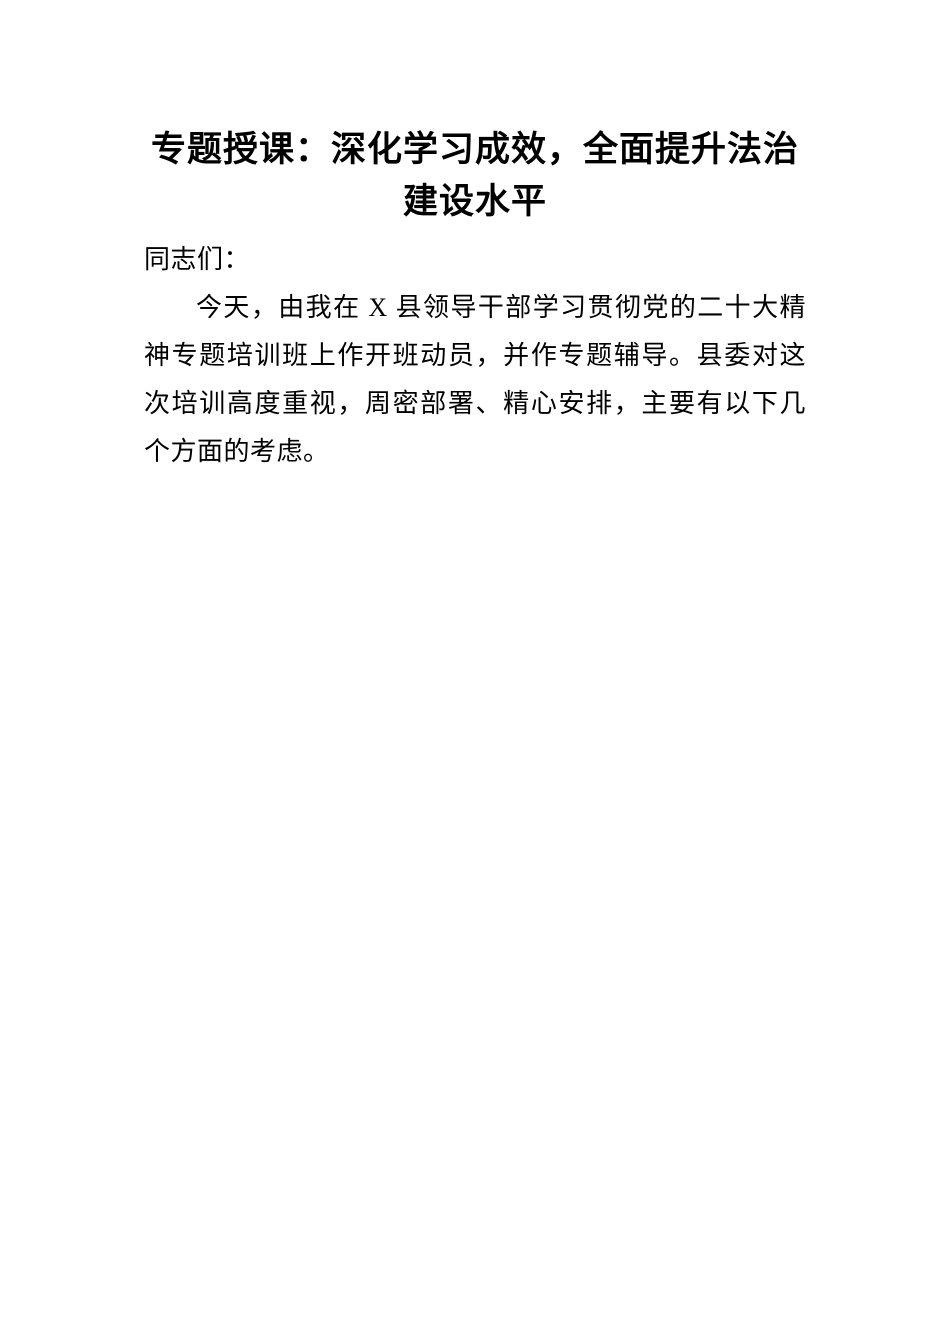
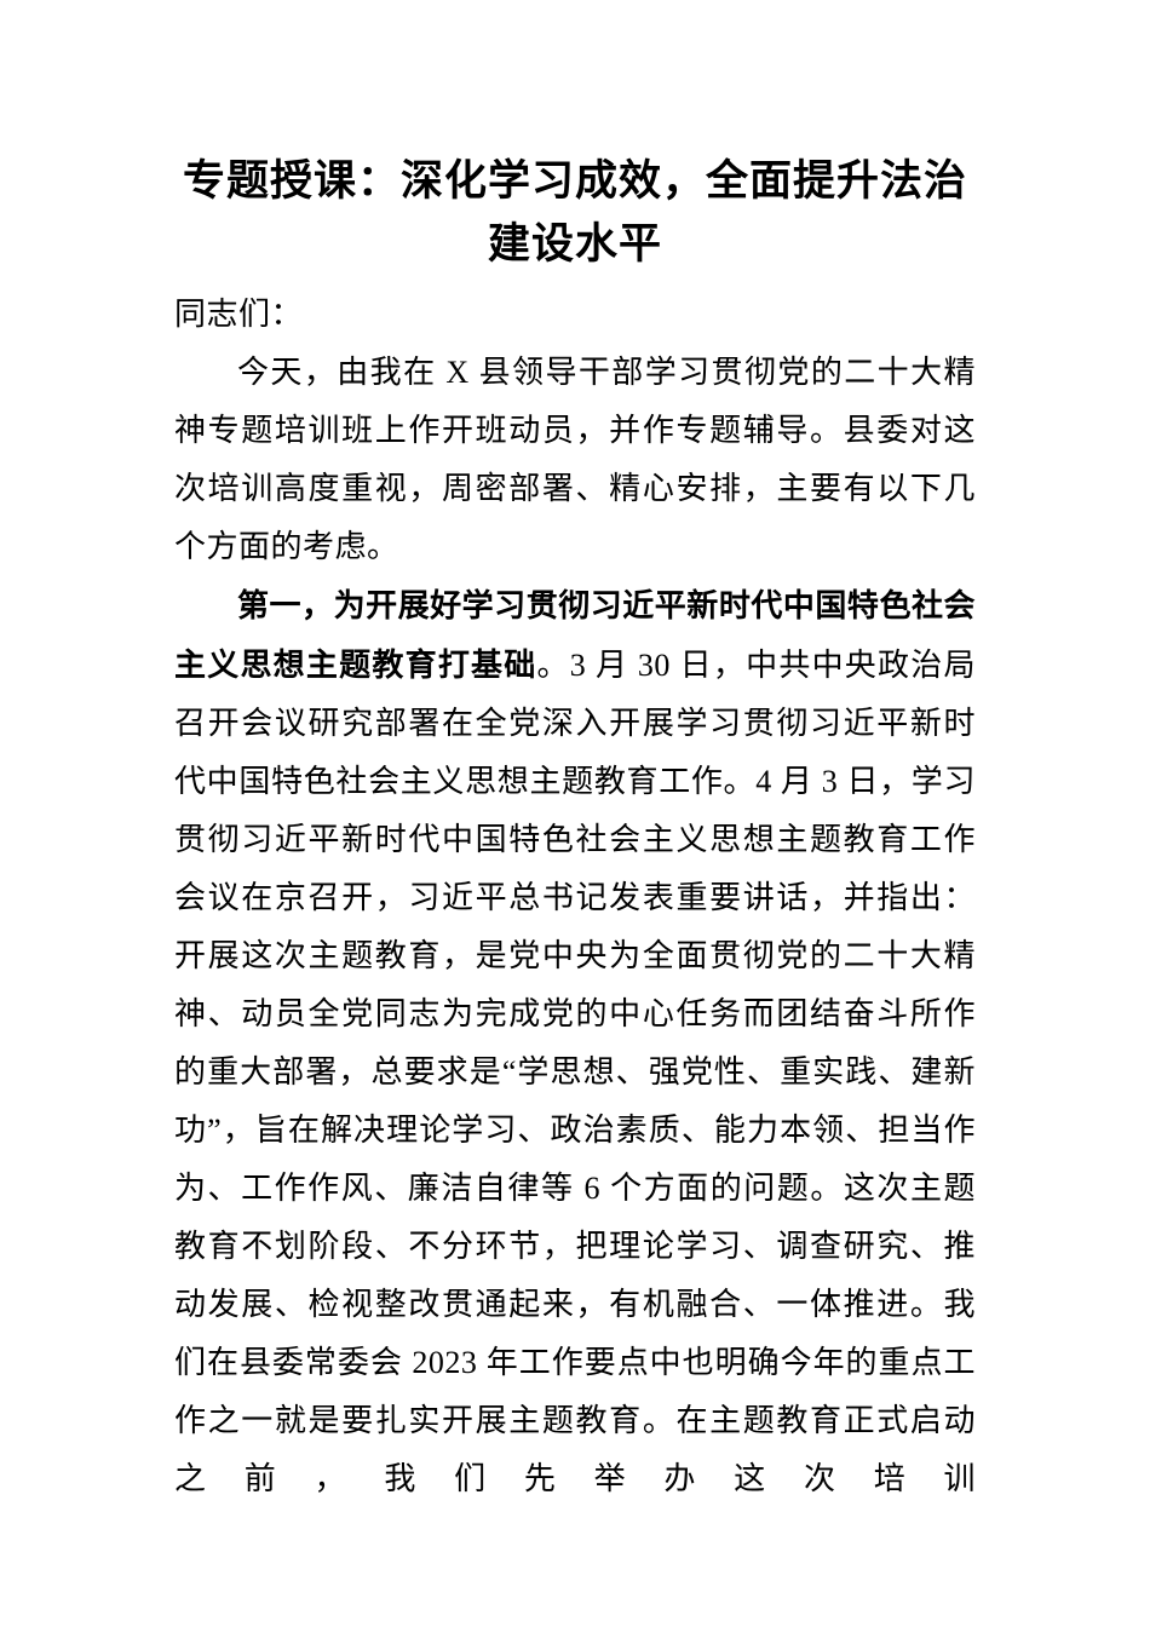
  专题授课：深化学习成效，全面提升法治建设水平
  同志们：
  今天，由我在 X 县领导干部学习贯彻党的二十大精神专题培训班上作开班动员，并作专题辅导。县委对这次培训高度重视，周密部署、精心安排，主要有以下几个方面的考虑。
+ 第一，为开展好学习贯彻习近平新时代中国特色社会主义思想主题教育打基础。3 月 30 日，中共中央政治局召开会议研究部署在全党深入开展学习贯彻习近平新时代中国特色社会主义思想主题教育工作。4 月 3 日，学习贯彻习近平新时代中国特色社会主义思想主题教育工作会议在京召开，习近平总书记发表重要讲话，并指出：开展这次主题教育，是党中央为全面贯彻党的二十大精神、动员全党同志为完成党的中心任务而团结奋斗所作的重大部署，总要求是“学思想、强党性、重实践、建新功”，旨在解决理论学习、政治素质、能力本领、担当作为、工作作风、廉洁自律等 6 个方面的问题。这次主题教育不划阶段、不分环节，把理论学习、调查研究、推动发展、检视整改贯通起来，有机融合、一体推进。我们在县委常委会 2023 年工作要点中也明确今年的重点工作之一就是要扎实开展主题教育。在主题教育正式启动之前，我们先举办这次培训
